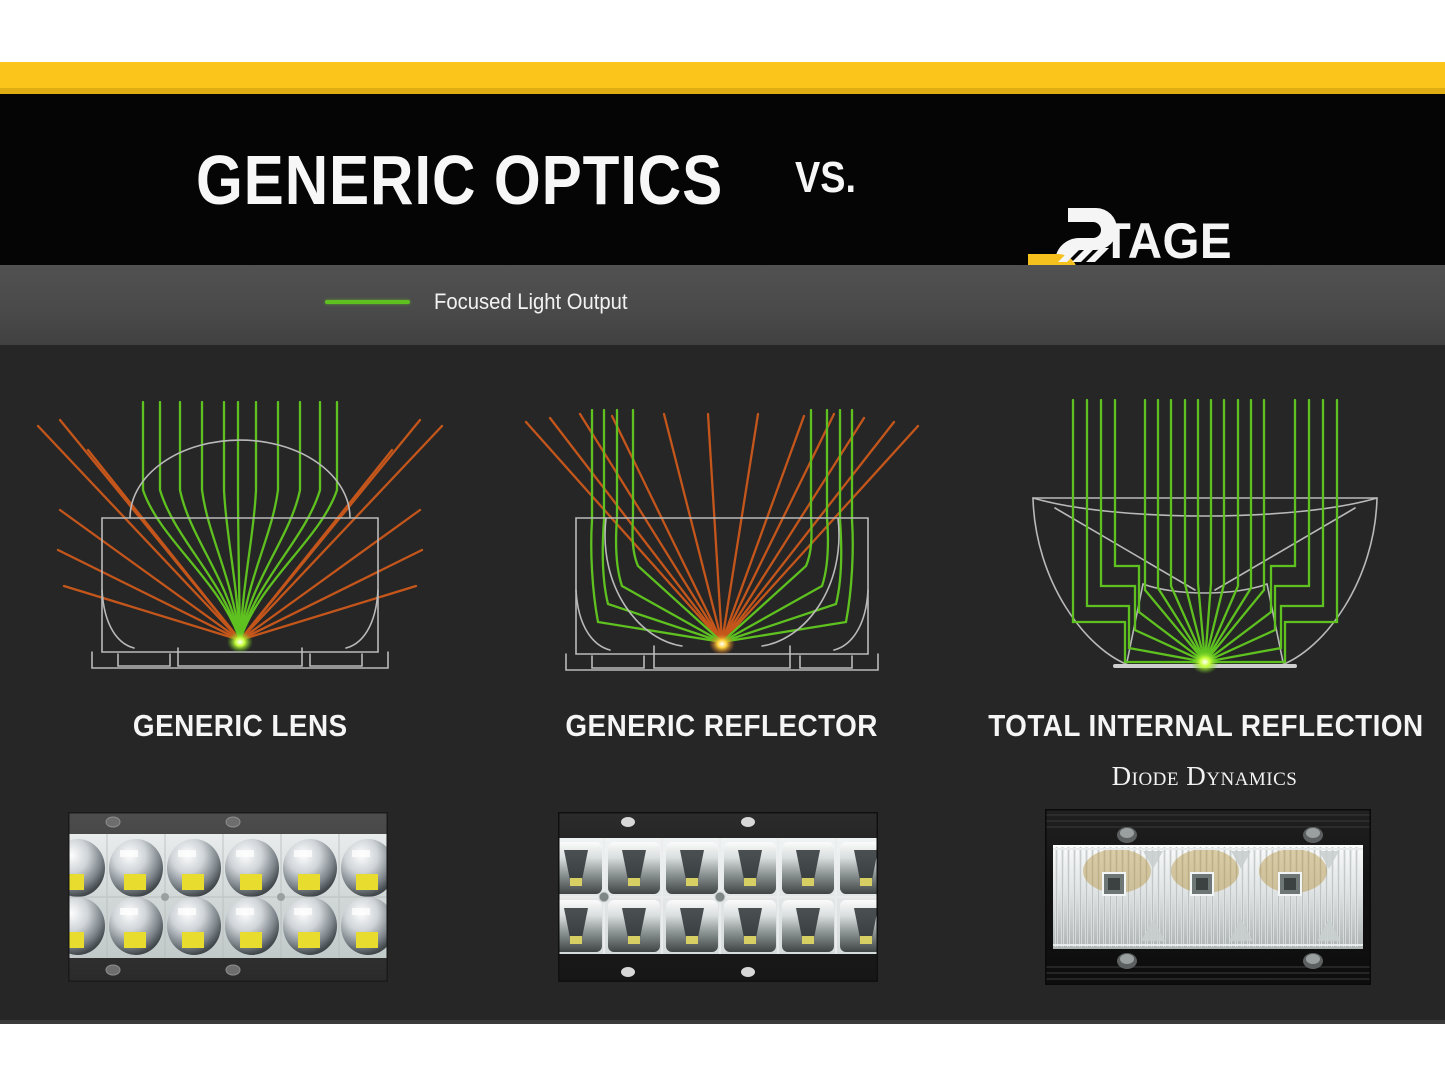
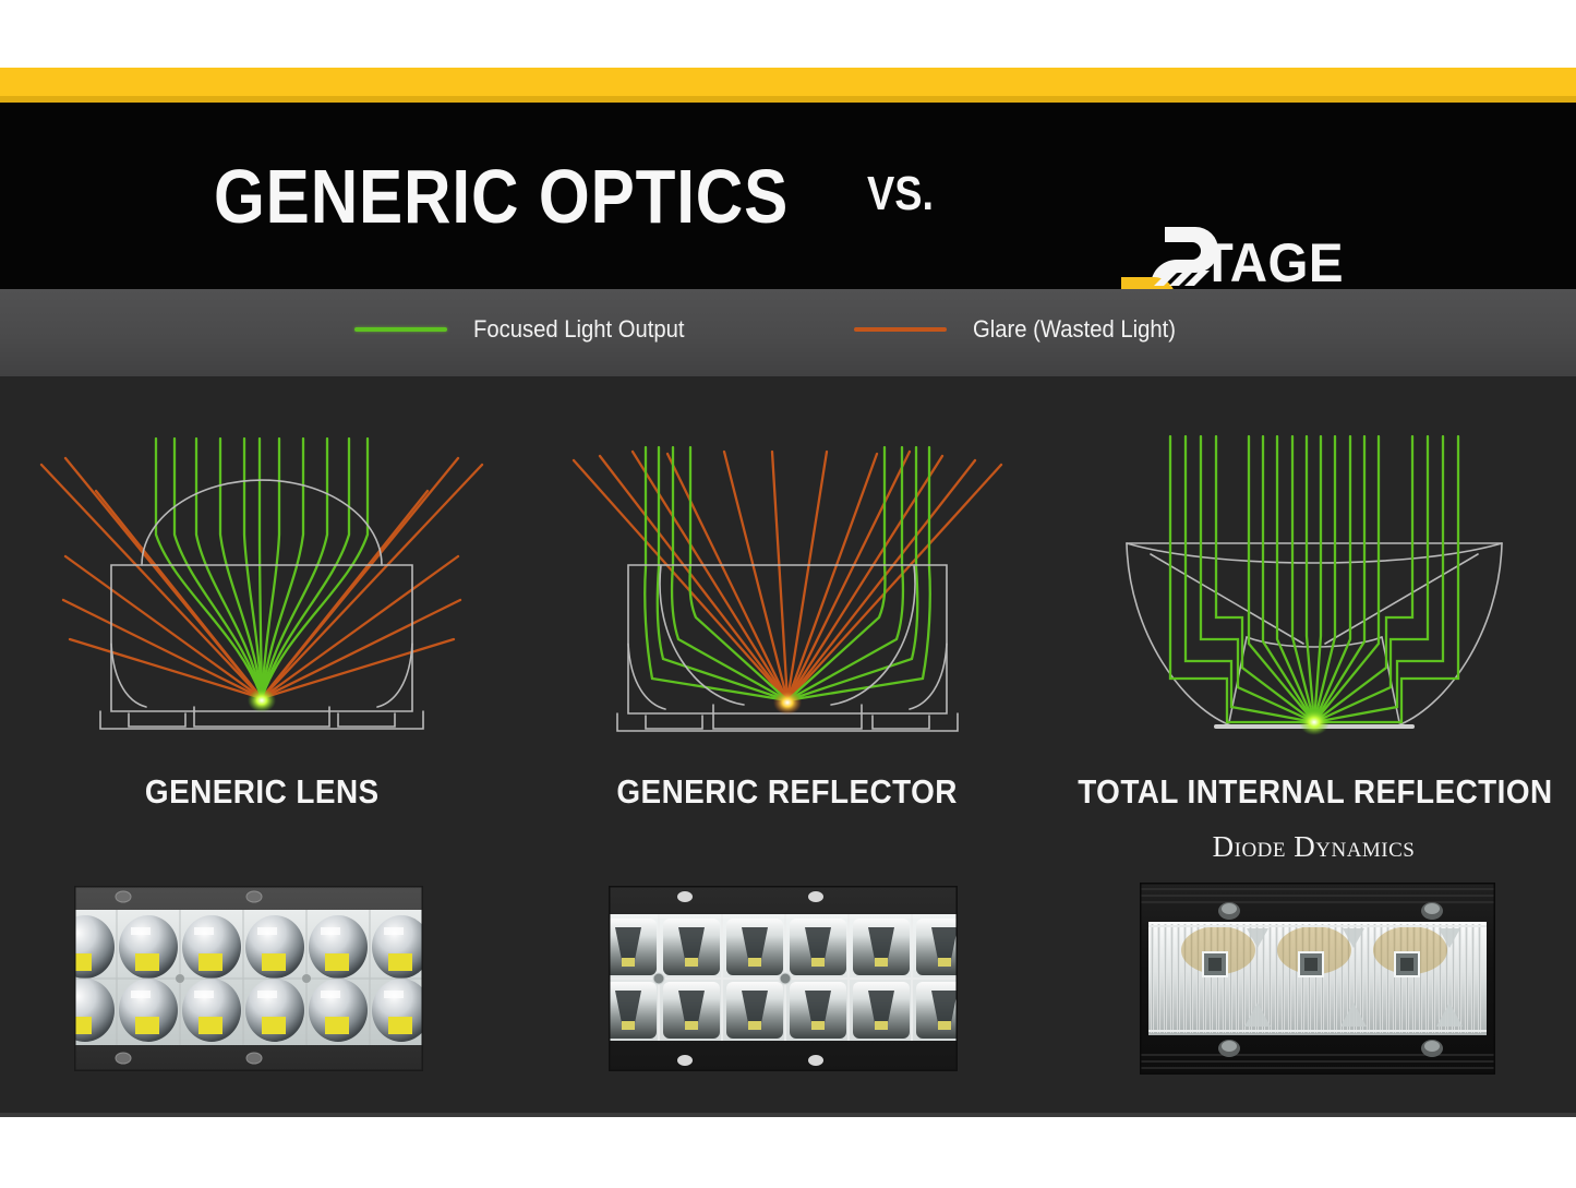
  GENERIC OPTICS
  VS.
  TAGE
  Focused Light Output
+ Glare (Wasted Light)
  GENERIC LENS
  GENERIC REFLECTOR
  TOTAL INTERNAL REFLECTION
  Diode Dynamics
